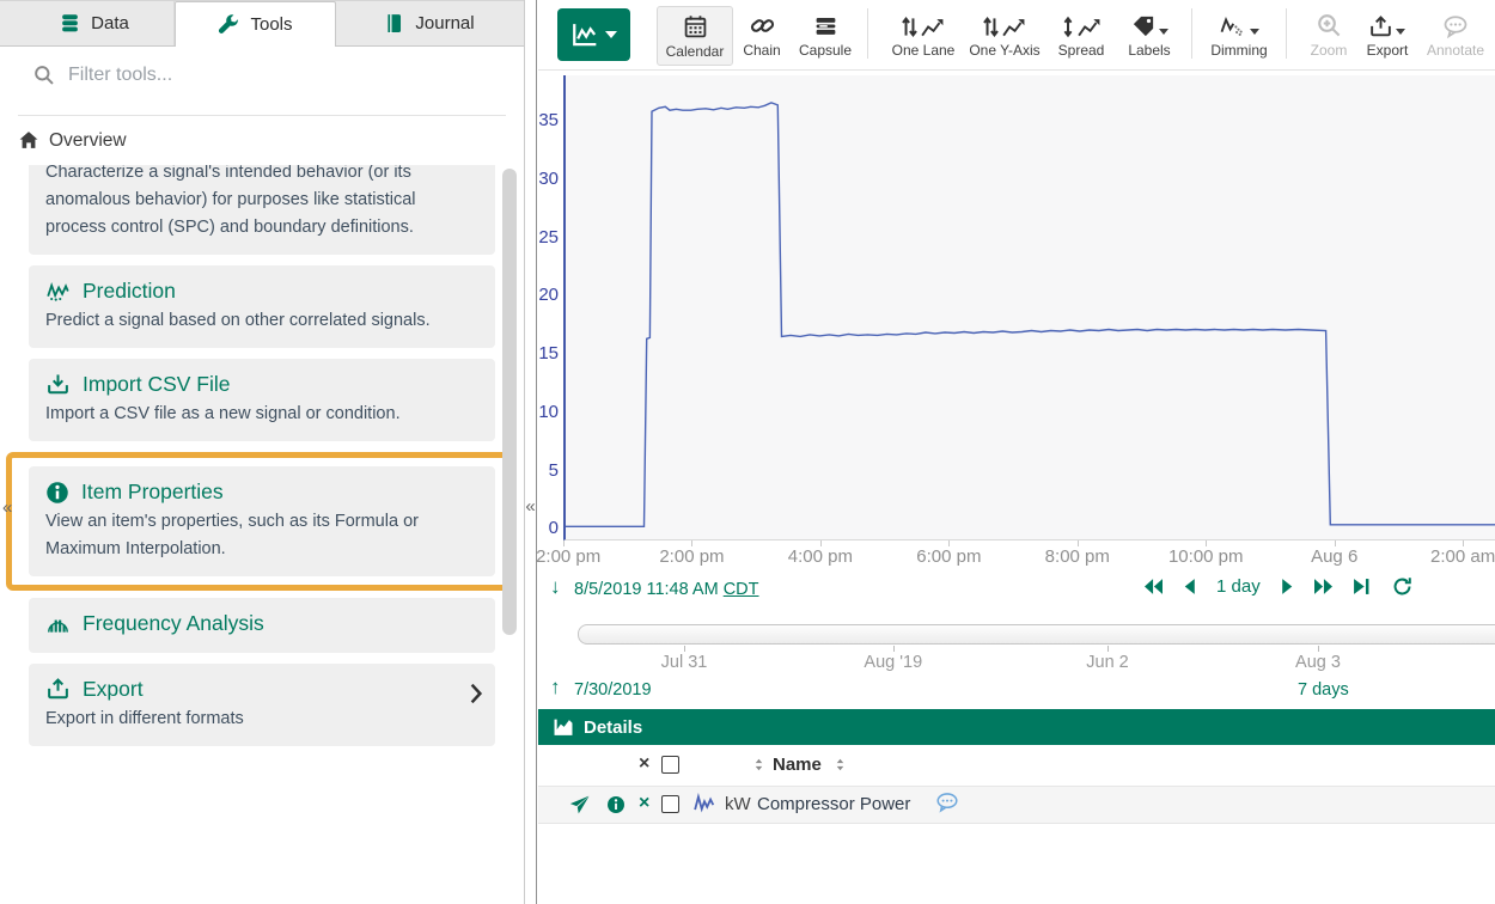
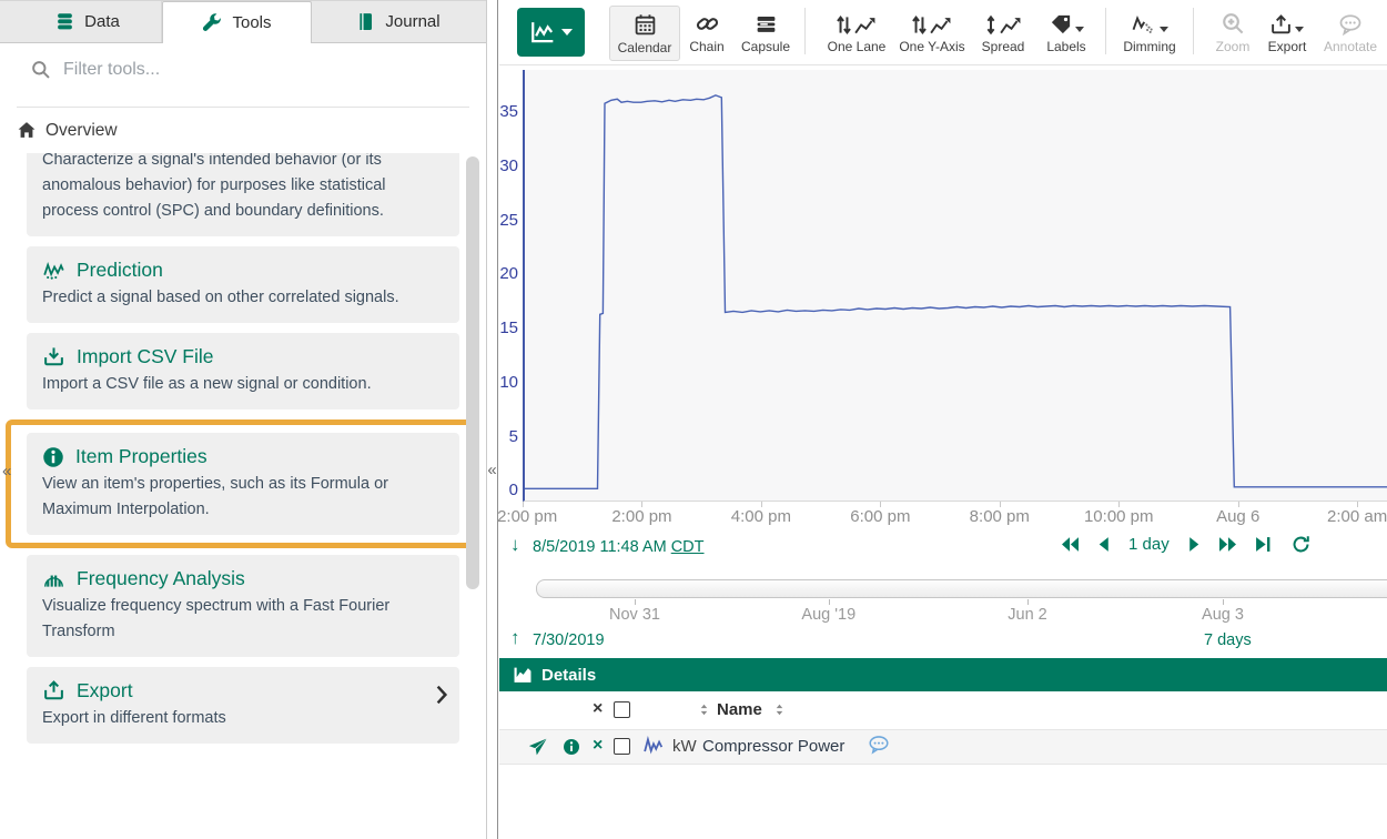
  Data
  Tools
  Journal
  Filter tools...
  Overview
  Characterize a signal's intended behavior (or its anomalous behavior) for purposes like statistical process control (SPC) and boundary definitions.
  Prediction
  Predict a signal based on other correlated signals.
  Import CSV File
  Import a CSV file as a new signal or condition.
  Item Properties
  View an item's properties, such as its Formula or Maximum Interpolation.
  Frequency Analysis
+ Visualize frequency spectrum with a Fast Fourier Transform
  Export
  Export in different formats
  «
  «
  Calendar
  Chain
  Capsule
  One Lane
  One Y-Axis
  Spread
  Labels
  Dimming
  Zoom
  Export
  Annotate
  0
  5
  10
  15
  20
  25
  30
  35
  2:00 pm
  2:00 pm
  4:00 pm
  6:00 pm
  8:00 pm
  10:00 pm
  Aug 6
  2:00 am
  ↓
  8/5/2019 11:48 AM CDT
  1 day
- Jul 31
+ Nov 31
  Aug '19
  Jun 2
  Aug 3
  ↑
  7/30/2019
  7 days
  Details
  ×
  Name
  ×
  kW
  Compressor Power
